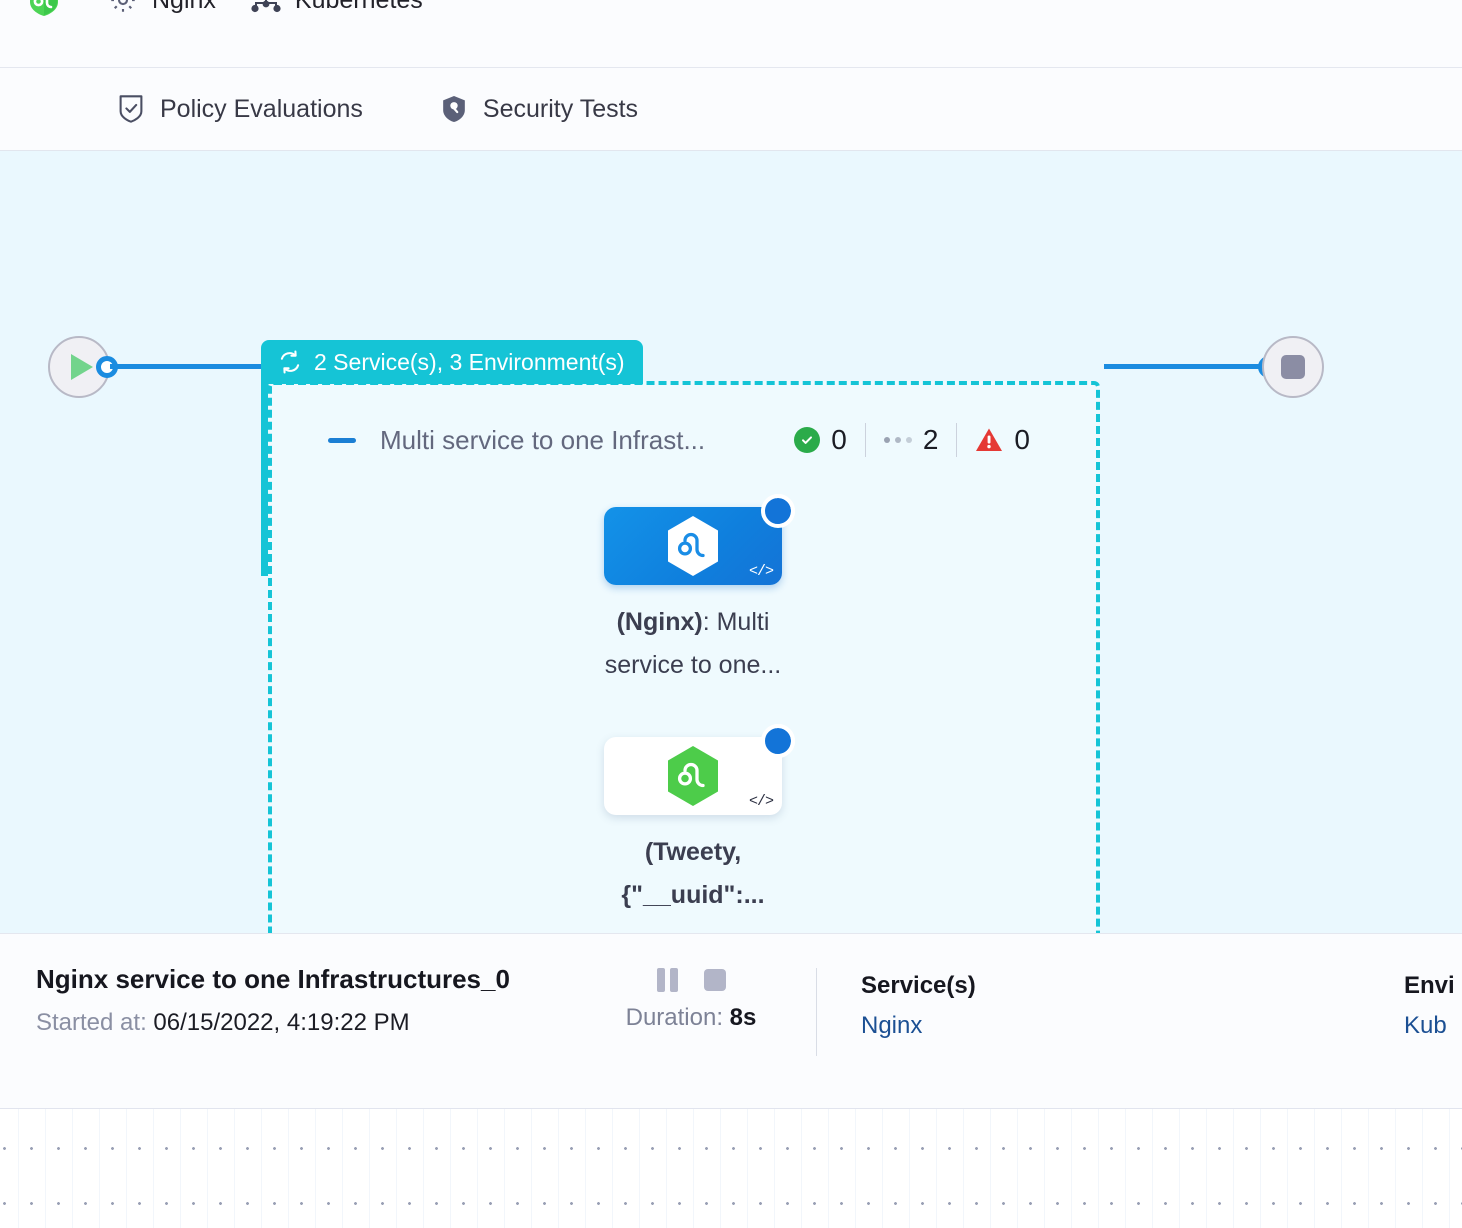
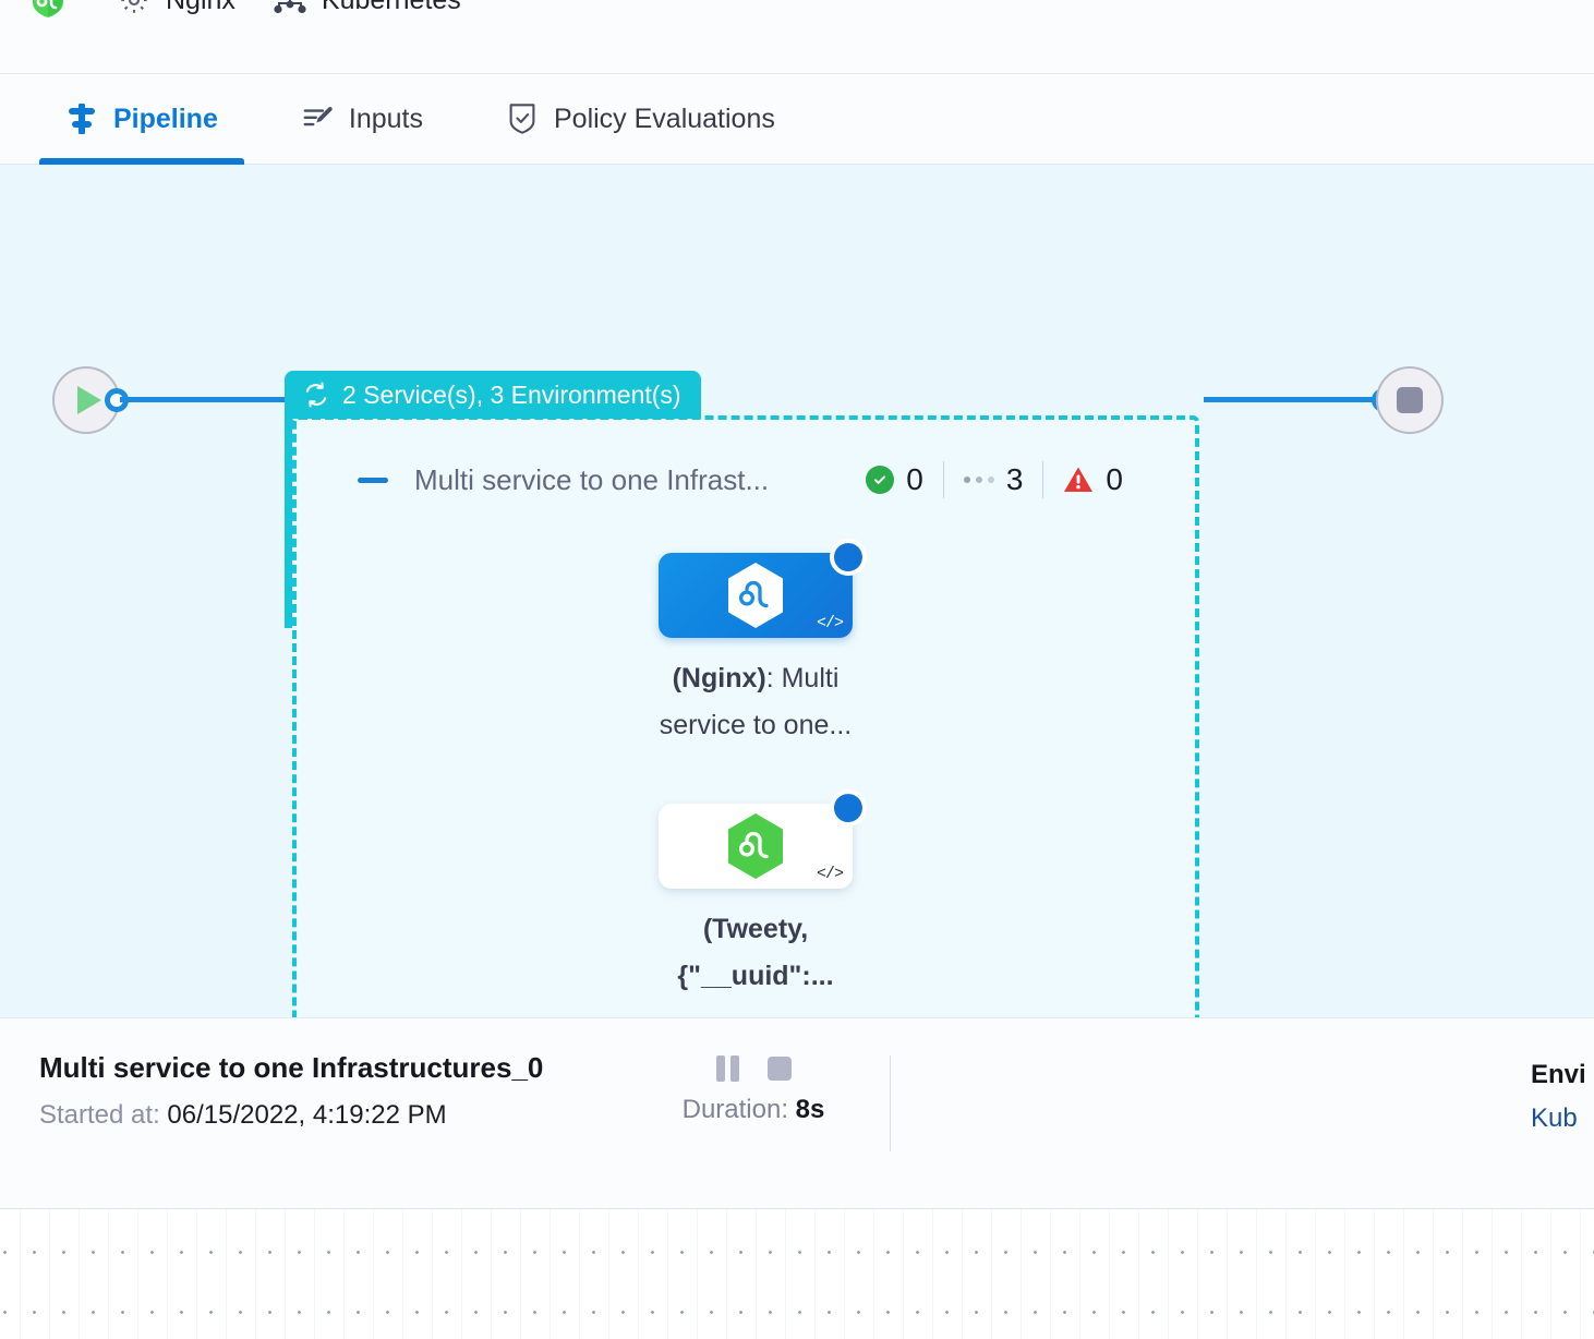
+ Pipeline
+ Inputs
  Policy Evaluations
- Security Tests
  Multi service to one Infrast...
  0
- 2
+ 3
  0
  </>
  (Nginx): Multi service to one...
  </>
  (Tweety, {"__uuid":...
  2 Service(s), 3 Environment(s)
- Nginx service to one Infrastructures_0
+ Multi service to one Infrastructures_0
  Started at: 06/15/2022, 4:19:22 PM
  Duration: 8s
- Service(s)
- Nginx
  Envi
  Kub
